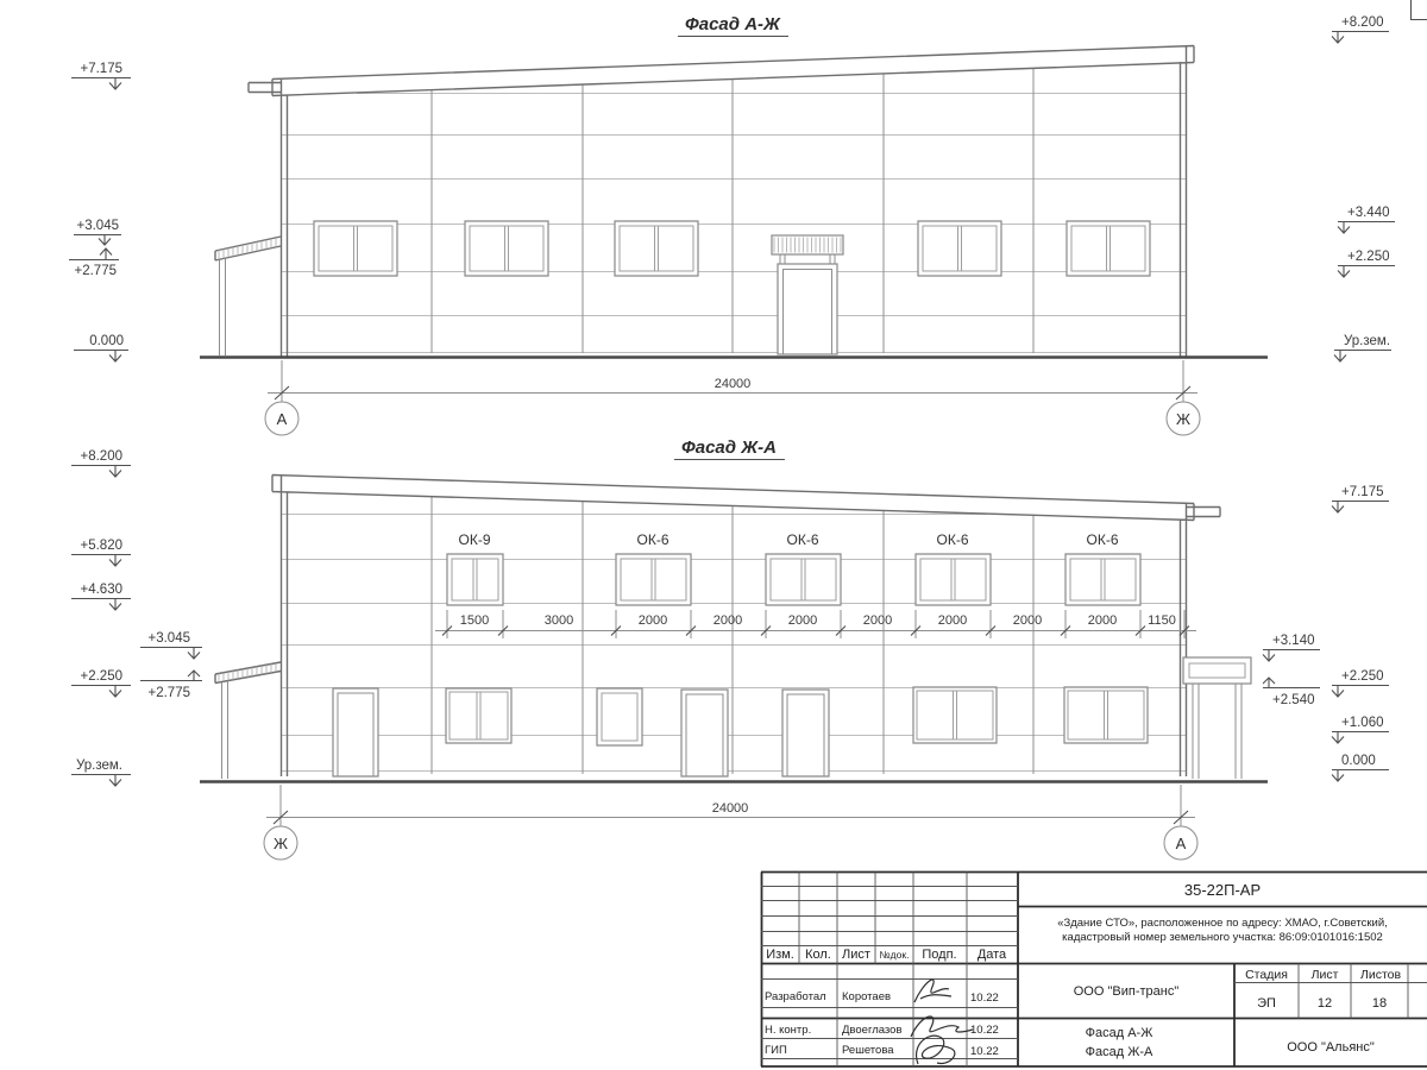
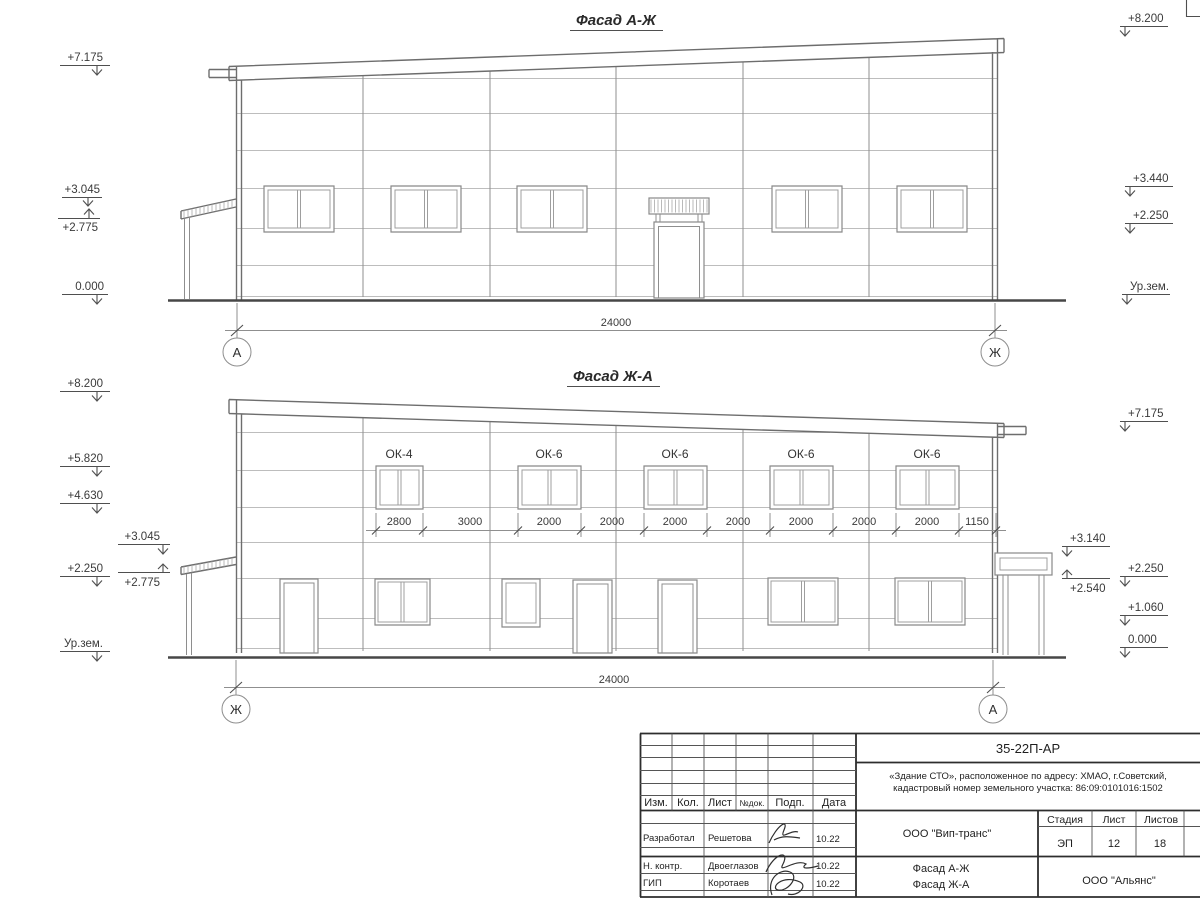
  Фасад А-Ж
  24000
  А
  Ж
  +7.175
  +3.045
  +2.775
  0.000
  +8.200
  +3.440
  +2.250
  Ур.зем.
  Фасад Ж-А
- ОК-9
+ ОК-4
  ОК-6
  ОК-6
  ОК-6
  ОК-6
- 1500
+ 2800
  3000
  2000
  2000
  2000
  2000
  2000
  2000
  2000
  1150
  24000
  Ж
  А
  +8.200
  +5.820
  +4.630
  +3.045
  +2.250
  +2.775
  Ур.зем.
  +7.175
  +3.140
  +2.250
  +2.540
  +1.060
  0.000
  35-22П-АР
  «Здание СТО», расположенное по адресу: ХМАО, г.Советский,
  кадастровый номер земельного участка: 86:09:0101016:1502
  Изм.
  Кол.
  Лист
  №док.
  Подп.
  Дата
  Разработал
- Коротаев
+ Решетова
  10.22
  Н. контр.
  Двоеглазов
  10.22
  ГИП
- Решетова
+ Коротаев
  10.22
  ООО "Вип-транс"
  Стадия
  Лист
  Листов
  ЭП
  12
  18
  Фасад А-Ж
  Фасад Ж-А
  ООО "Альянс"
